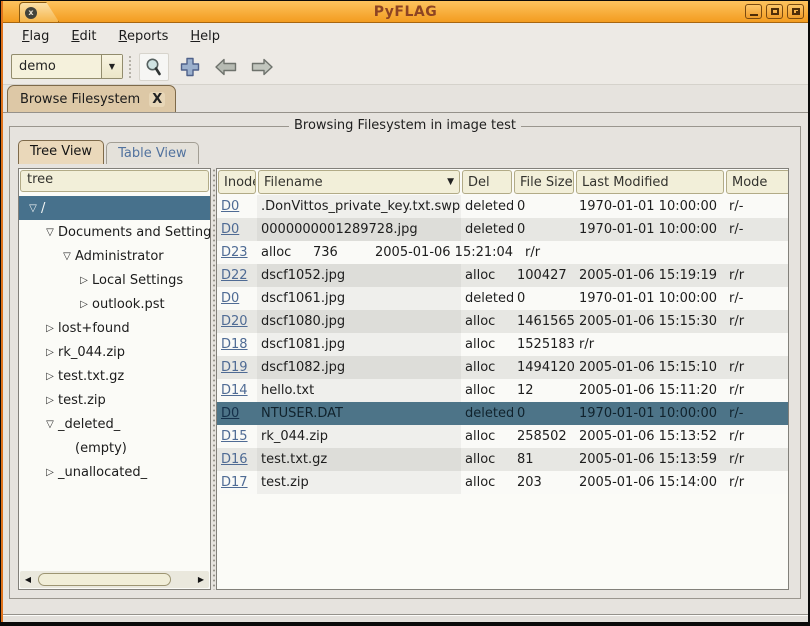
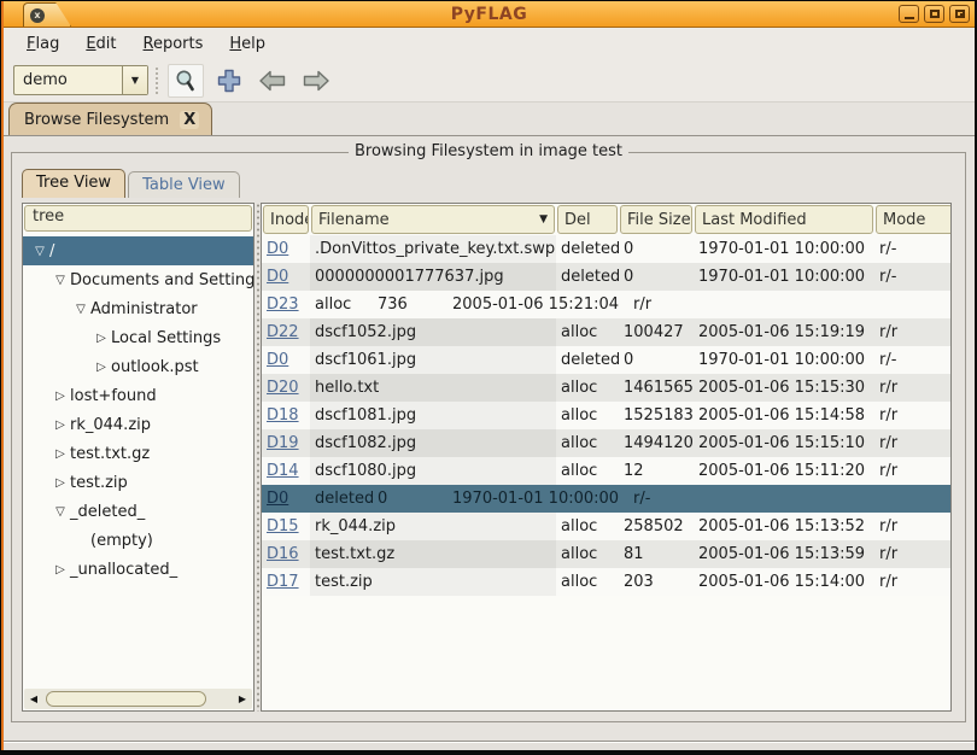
  x
  PyFLAG
  Flag
  Edit
  Reports
  Help
  demo
  ▼
  Browse Filesystem
  X
  Browsing Filesystem in image test
  Tree View
  Table View
  tree
  ▽
  /
  ▽
  Documents and Setting
  ▽
  Administrator
  ▷
  Local Settings
  ▷
  outlook.pst
  ▷
  lost+found
  ▷
  rk_044.zip
  ▷
  test.txt.gz
  ▷
  test.zip
  ▽
  _deleted_
  (empty)
  ▷
  _unallocated_
  ◀
  ▶
  Inod
  Filename
  ▼
  Del
  File Size
  Last Modified
  Mode
  D0
  .DonVittos_private_key.txt.swp
  deleted
  0
  1970-01-01 10:00:00
  r/-
  D0
- 0000000001289728.jpg
+ 0000000001777637.jpg
  deleted
  0
  1970-01-01 10:00:00
  r/-
  D23
  alloc
  736
  2005-01-06 15:21:04
  r/r
  D22
  dscf1052.jpg
  alloc
  100427
  2005-01-06 15:19:19
  r/r
  D0
  dscf1061.jpg
  deleted
  0
  1970-01-01 10:00:00
  r/-
  D20
- dscf1080.jpg
+ hello.txt
  alloc
  1461565
  2005-01-06 15:15:30
  r/r
  D18
  dscf1081.jpg
  alloc
  1525183
+ 2005-01-06 15:14:58
  r/r
  D19
  dscf1082.jpg
  alloc
  1494120
  2005-01-06 15:15:10
  r/r
  D14
- hello.txt
+ dscf1080.jpg
  alloc
  12
  2005-01-06 15:11:20
  r/r
  D0
- NTUSER.DAT
  deleted
  0
  1970-01-01 10:00:00
  r/-
  D15
  rk_044.zip
  alloc
  258502
  2005-01-06 15:13:52
  r/r
  D16
  test.txt.gz
  alloc
  81
  2005-01-06 15:13:59
  r/r
  D17
  test.zip
  alloc
  203
  2005-01-06 15:14:00
  r/r
